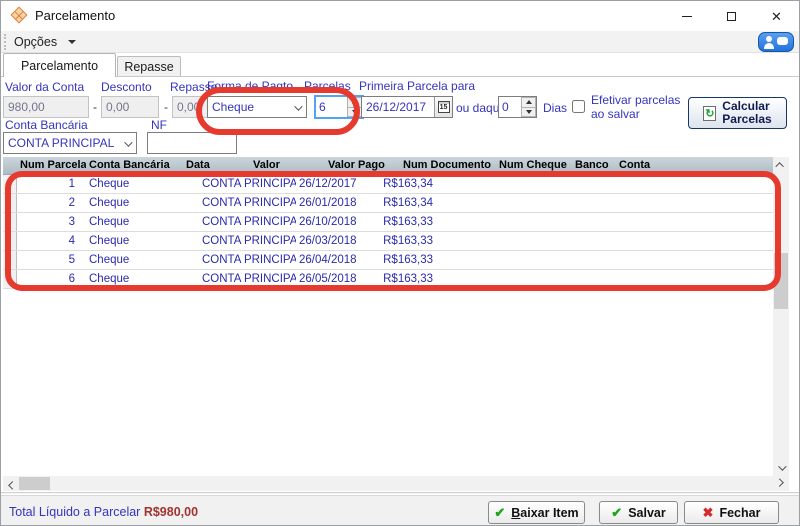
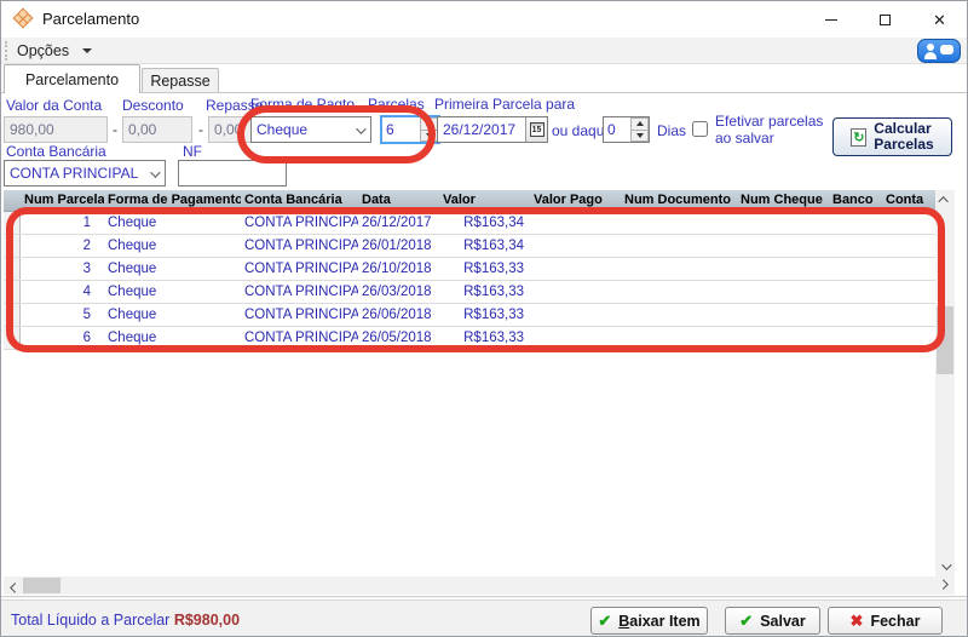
  Parcelamento
  ✕
  Opções
  Parcelamento
  Repasse
  Valor da Conta
  Desconto
  Repasse
  Forma de Pagto
  Parcelas
  Primeira Parcela para
  980,00
  -
  0,00
  -
  0,00
  Cheque
  6
  26/12/2017
  ou daqu
  0
  Dias
  Efetivar parcelas
  ao salvar
  ↻
  Calcular
  Parcelas
  Conta Bancária
  NF
  CONTA PRINCIPAL
  Num Parcela
+ Forma de Pagamento
  Conta Bancária
  Data
  Valor
  Valor Pago
  Num Documento
  Num Cheque
  Banco
  Conta
  ►
  1
  Cheque
  CONTA PRINCIPA
  26/12/2017
  R$163,34
  2
  Cheque
  CONTA PRINCIPA
  26/01/2018
  R$163,34
  3
  Cheque
  CONTA PRINCIPA
  26/10/2018
  R$163,33
  4
  Cheque
  CONTA PRINCIPA
  26/03/2018
  R$163,33
  5
  Cheque
  CONTA PRINCIPA
- 26/04/2018
+ 26/06/2018
  R$163,33
  6
  Cheque
  CONTA PRINCIPA
  26/05/2018
  R$163,33
  Total Líquido a Parcelar R$980,00
  ✔
  Baixar Item
  ✔
  Salvar
  ✖
  Fechar
